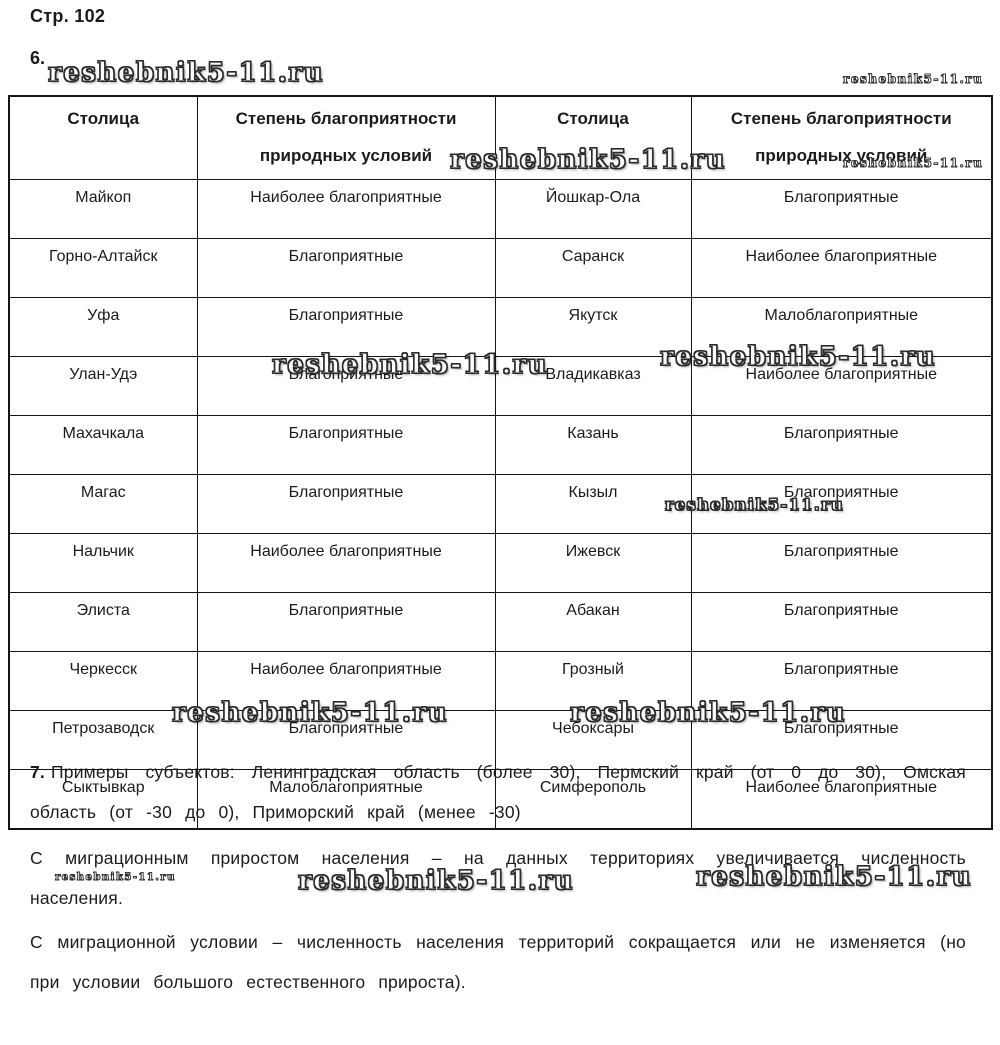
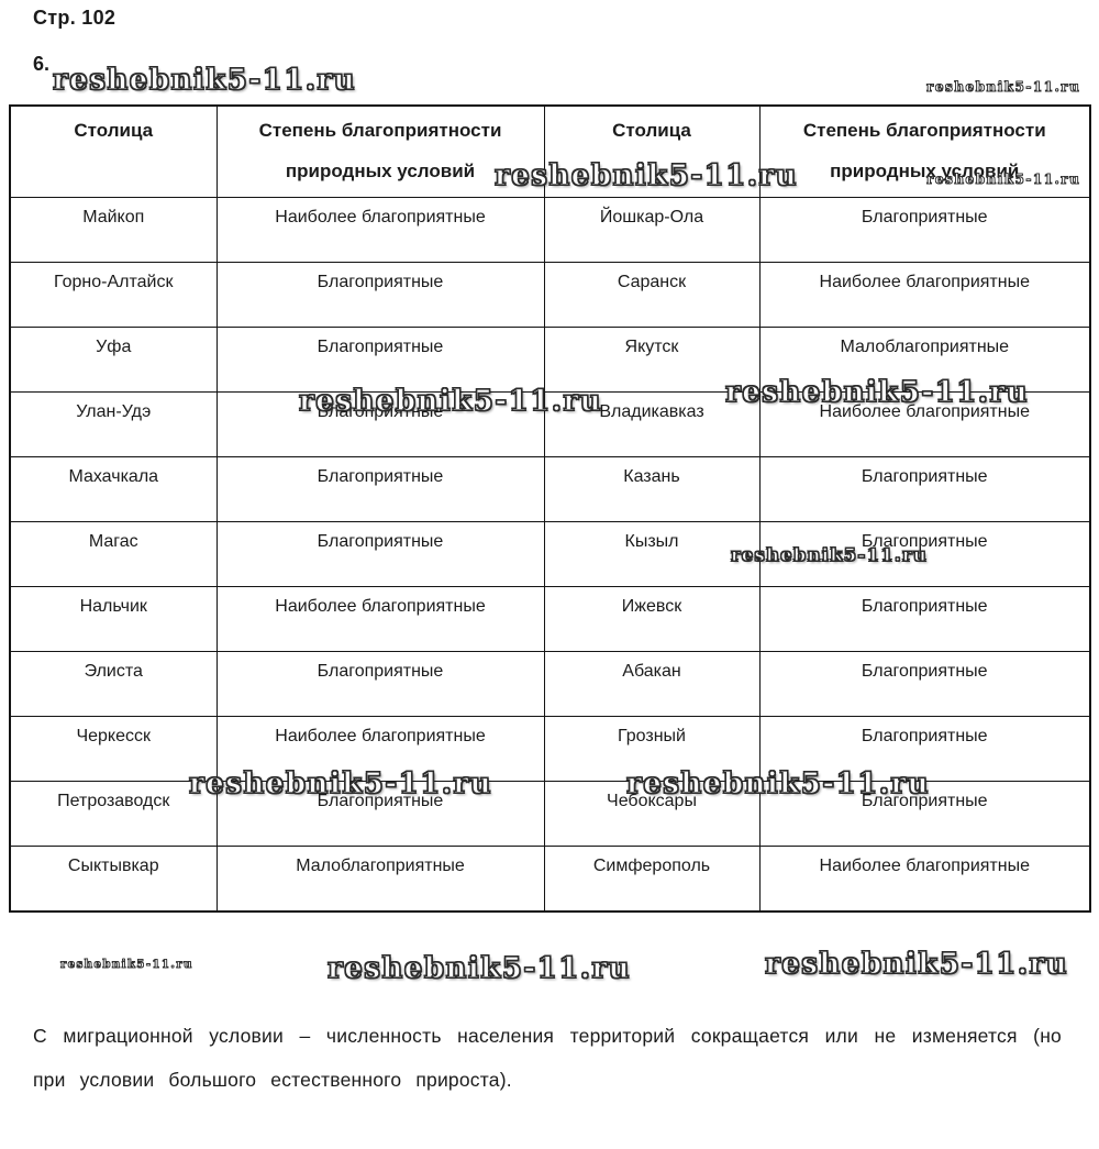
  Стр. 102
  6.
  Столица	Степень благоприятности природных условий	Столица	Степень благоприятности природных условий
  Майкоп	Наиболее благоприятные	Йошкар-Ола	Благоприятные
  Горно-Алтайск	Благоприятные	Саранск	Наиболее благоприятные
  Уфа	Благоприятные	Якутск	Малоблагоприятные
  Улан-Удэ	Благоприятные	Владикавказ	Наиболее благоприятные
  Махачкала	Благоприятные	Казань	Благоприятные
  Магас	Благоприятные	Кызыл	Благоприятные
  Нальчик	Наиболее благоприятные	Ижевск	Благоприятные
  Элиста	Благоприятные	Абакан	Благоприятные
  Черкесск	Наиболее благоприятные	Грозный	Благоприятные
  Петрозаводск	Благоприятные	Чебоксары	Благоприятные
  Сыктывкар	Малоблагоприятные	Симферополь	Наиболее благоприятные
- 7. Примеры субъектов: Ленинградская область (более 30), Пермский край (от 0 до 30), Омская область (от -30 до 0), Приморский край (менее -30)
- С миграционным приростом населения – на данных территориях увеличивается численность населения.
  С миграционной условии – численность населения территорий сокращается или не изменяется (но при условии большого естественного прироста).
  reshebnik5-11.ru
  reshebnik5-11.ru
  reshebnik5-11.ru
  reshebnik5-11.ru
  reshebnik5-11.ru
  reshebnik5-11.ru
  reshebnik5-11.ru
  reshebnik5-11.ru
  reshebnik5-11.ru
  reshebnik5-11.ru
  reshebnik5-11.ru
  reshebnik5-11.ru
